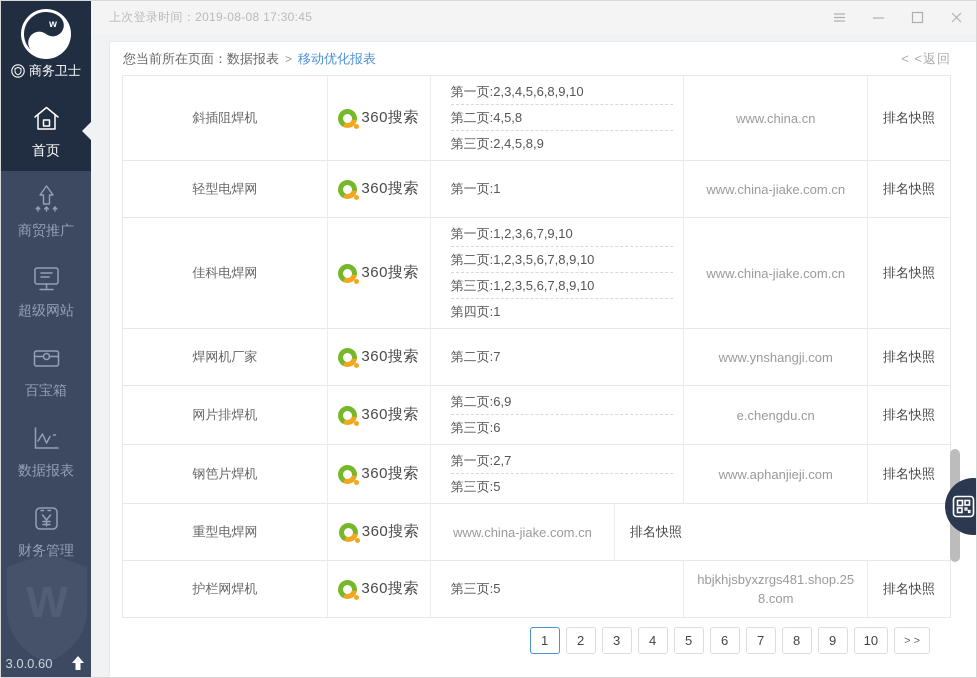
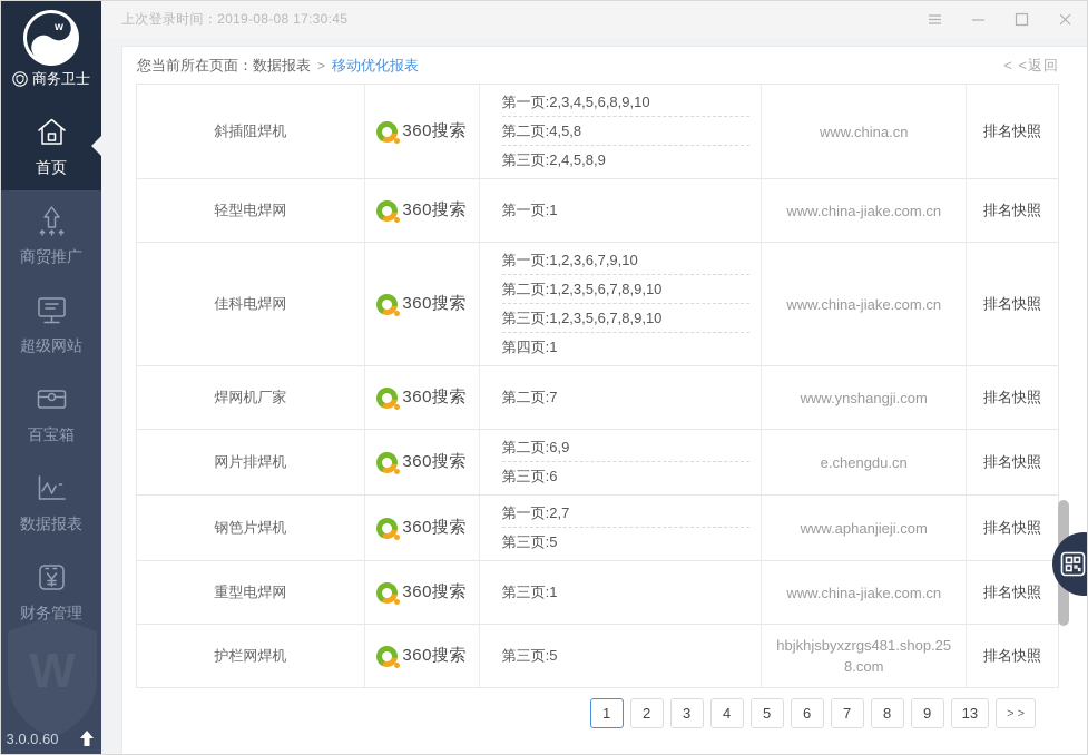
  w
  商务卫士
  首页
  商贸推广
  超级网站
  百宝箱
  数据报表
  财务管理
  3.0.0.60
  上次登录时间：2019-08-08 17:30:45
  您当前所在页面：
  数据报表
  >
  移动优化报表
  < <返回
  斜插阻焊机
  360搜索
  第一页:2,3,4,5,6,8,9,10
  第二页:4,5,8
  第三页:2,4,5,8,9
  www.china.cn
  排名快照
  轻型电焊网
  360搜索
  第一页:1
  www.china-jiake.com.cn
  排名快照
  佳科电焊网
  360搜索
  第一页:1,2,3,6,7,9,10
  第二页:1,2,3,5,6,7,8,9,10
  第三页:1,2,3,5,6,7,8,9,10
  第四页:1
  www.china-jiake.com.cn
  排名快照
  焊网机厂家
  360搜索
  第二页:7
  www.ynshangji.com
  排名快照
  网片排焊机
  360搜索
  第二页:6,9
  第三页:6
  e.chengdu.cn
  排名快照
  钢笆片焊机
  360搜索
  第一页:2,7
  第三页:5
  www.aphanjieji.com
  排名快照
  重型电焊网
  360搜索
+ 第三页:1
  www.china-jiake.com.cn
  排名快照
  护栏网焊机
  360搜索
  第三页:5
  hbjkhjsbyxzrgs481.shop.258.com
  排名快照
  1
  2
  3
  4
  5
  6
  7
  8
  9
- 10
+ 13
  >>
